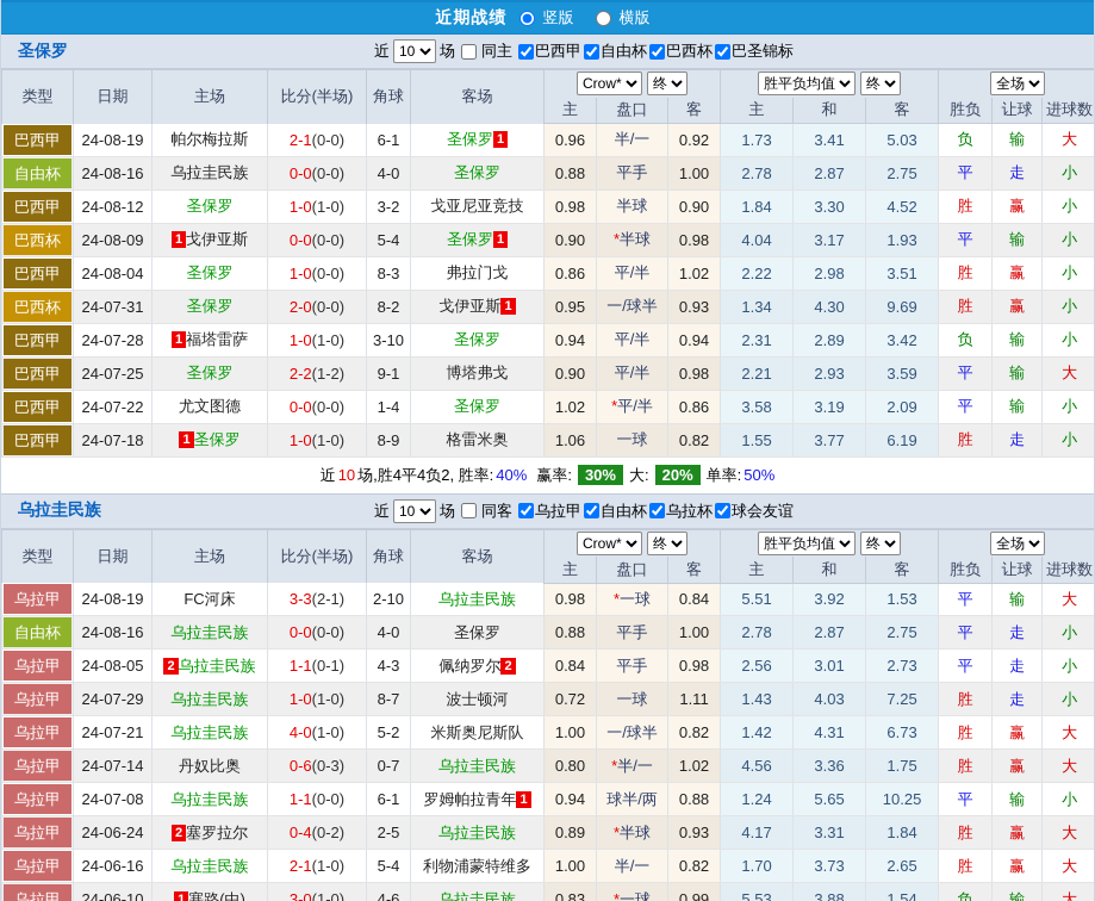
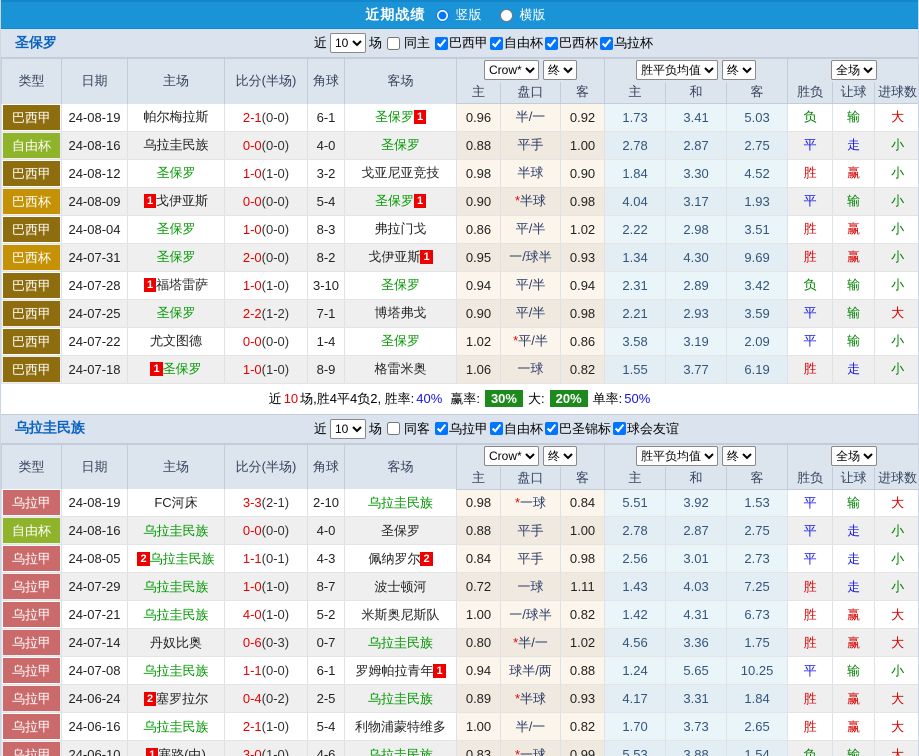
  近期战绩
  竖版
  横版
  圣保罗
  近
  10
  场
  同主
  巴西甲
  自由杯
  巴西杯
- 巴圣锦标
+ 乌拉杯
  类型	日期	主场	比分(半场)	角球	客场	Crow* 终	胜平负均值 终	全场
  主	盘口	客	主	和	客	胜负	让球	进球数
  巴西甲	24-08-19	帕尔梅拉斯	2-1(0-0)	6-1	圣保罗 1	0.96	半/一	0.92	1.73	3.41	5.03	负	输	大
  自由杯	24-08-16	乌拉圭民族	0-0(0-0)	4-0	圣保罗	0.88	平手	1.00	2.78	2.87	2.75	平	走	小
  巴西甲	24-08-12	圣保罗	1-0(1-0)	3-2	戈亚尼亚竞技	0.98	半球	0.90	1.84	3.30	4.52	胜	赢	小
  巴西杯	24-08-09	1 戈伊亚斯	0-0(0-0)	5-4	圣保罗 1	0.90	*半球	0.98	4.04	3.17	1.93	平	输	小
  巴西甲	24-08-04	圣保罗	1-0(0-0)	8-3	弗拉门戈	0.86	平/半	1.02	2.22	2.98	3.51	胜	赢	小
  巴西杯	24-07-31	圣保罗	2-0(0-0)	8-2	戈伊亚斯 1	0.95	一/球半	0.93	1.34	4.30	9.69	胜	赢	小
  巴西甲	24-07-28	1 福塔雷萨	1-0(1-0)	3-10	圣保罗	0.94	平/半	0.94	2.31	2.89	3.42	负	输	小
- 巴西甲	24-07-25	圣保罗	2-2(1-2)	9-1	博塔弗戈	0.90	平/半	0.98	2.21	2.93	3.59	平	输	大
+ 巴西甲	24-07-25	圣保罗	2-2(1-2)	7-1	博塔弗戈	0.90	平/半	0.98	2.21	2.93	3.59	平	输	大
  巴西甲	24-07-22	尤文图德	0-0(0-0)	1-4	圣保罗	1.02	*平/半	0.86	3.58	3.19	2.09	平	输	小
  巴西甲	24-07-18	1 圣保罗	1-0(1-0)	8-9	格雷米奥	1.06	一球	0.82	1.55	3.77	6.19	胜	走	小
  近
  10
  场,胜4平4负2, 胜率:
  40%
  赢率:
  30%
  大:
  20%
  单率:
  50%
  乌拉圭民族
  近
  10
  场
  同客
  乌拉甲
  自由杯
- 乌拉杯
+ 巴圣锦标
  球会友谊
  类型	日期	主场	比分(半场)	角球	客场	Crow* 终	胜平负均值 终	全场
  主	盘口	客	主	和	客	胜负	让球	进球数
  乌拉甲	24-08-19	FC河床	3-3(2-1)	2-10	乌拉圭民族	0.98	*一球	0.84	5.51	3.92	1.53	平	输	大
  自由杯	24-08-16	乌拉圭民族	0-0(0-0)	4-0	圣保罗	0.88	平手	1.00	2.78	2.87	2.75	平	走	小
  乌拉甲	24-08-05	2 乌拉圭民族	1-1(0-1)	4-3	佩纳罗尔 2	0.84	平手	0.98	2.56	3.01	2.73	平	走	小
  乌拉甲	24-07-29	乌拉圭民族	1-0(1-0)	8-7	波士顿河	0.72	一球	1.11	1.43	4.03	7.25	胜	走	小
  乌拉甲	24-07-21	乌拉圭民族	4-0(1-0)	5-2	米斯奥尼斯队	1.00	一/球半	0.82	1.42	4.31	6.73	胜	赢	大
  乌拉甲	24-07-14	丹奴比奥	0-6(0-3)	0-7	乌拉圭民族	0.80	*半/一	1.02	4.56	3.36	1.75	胜	赢	大
  乌拉甲	24-07-08	乌拉圭民族	1-1(0-0)	6-1	罗姆帕拉青年 1	0.94	球半/两	0.88	1.24	5.65	10.25	平	输	小
  乌拉甲	24-06-24	2 塞罗拉尔	0-4(0-2)	2-5	乌拉圭民族	0.89	*半球	0.93	4.17	3.31	1.84	胜	赢	大
  乌拉甲	24-06-16	乌拉圭民族	2-1(1-0)	5-4	利物浦蒙特维多	1.00	半/一	0.82	1.70	3.73	2.65	胜	赢	大
  乌拉甲	24-06-10	1 塞路(中)	3-0(1-0)	4-6	乌拉圭民族	0.83	*一球	0.99	5.53	3.88	1.54	负	输	大
